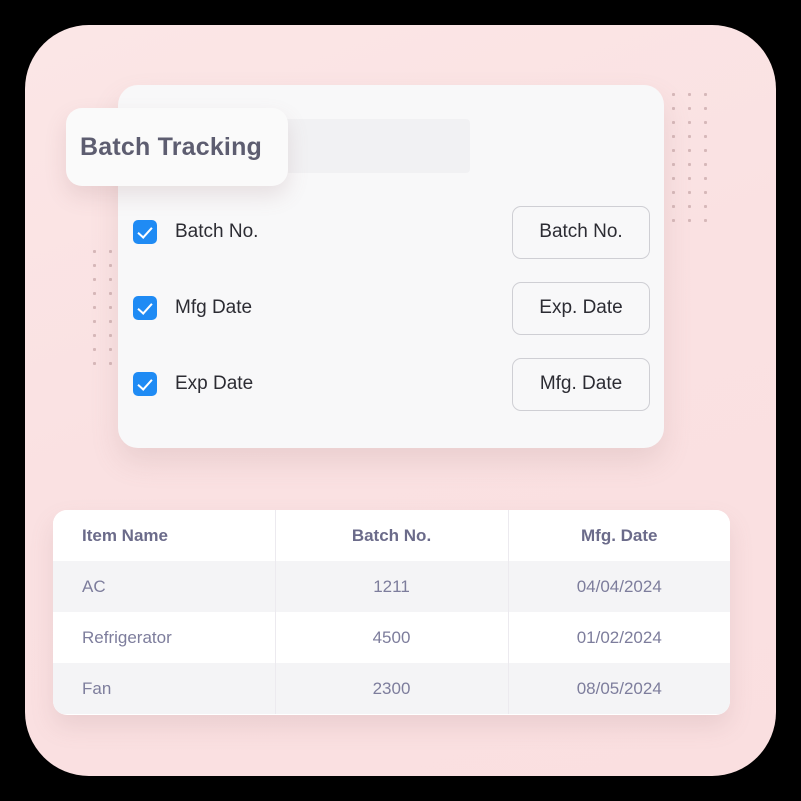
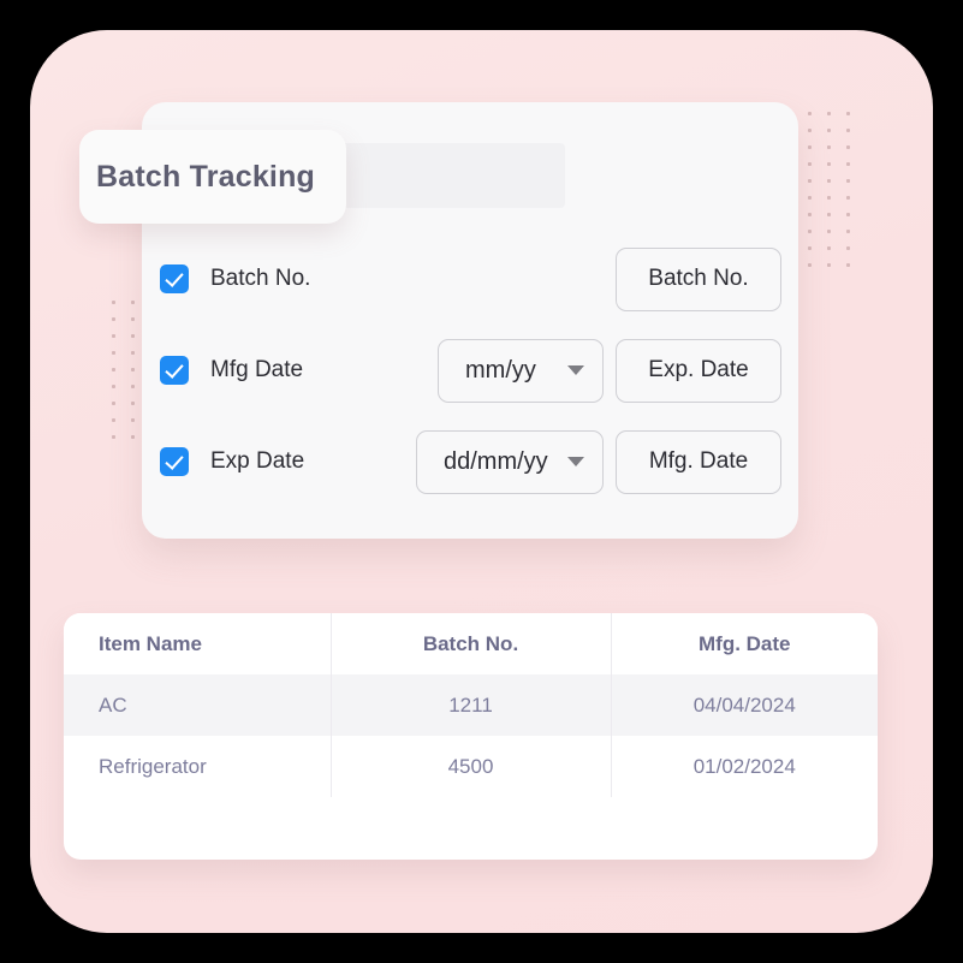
  Batch No.
  Batch No.
  Mfg Date
+ mm/yy
  Exp. Date
  Exp Date
+ dd/mm/yy
  Mfg. Date
  Batch Tracking
  Item Name	Batch No.	Mfg. Date
  AC	1211	04/04/2024
  Refrigerator	4500	01/02/2024
- Fan	2300	08/05/2024
